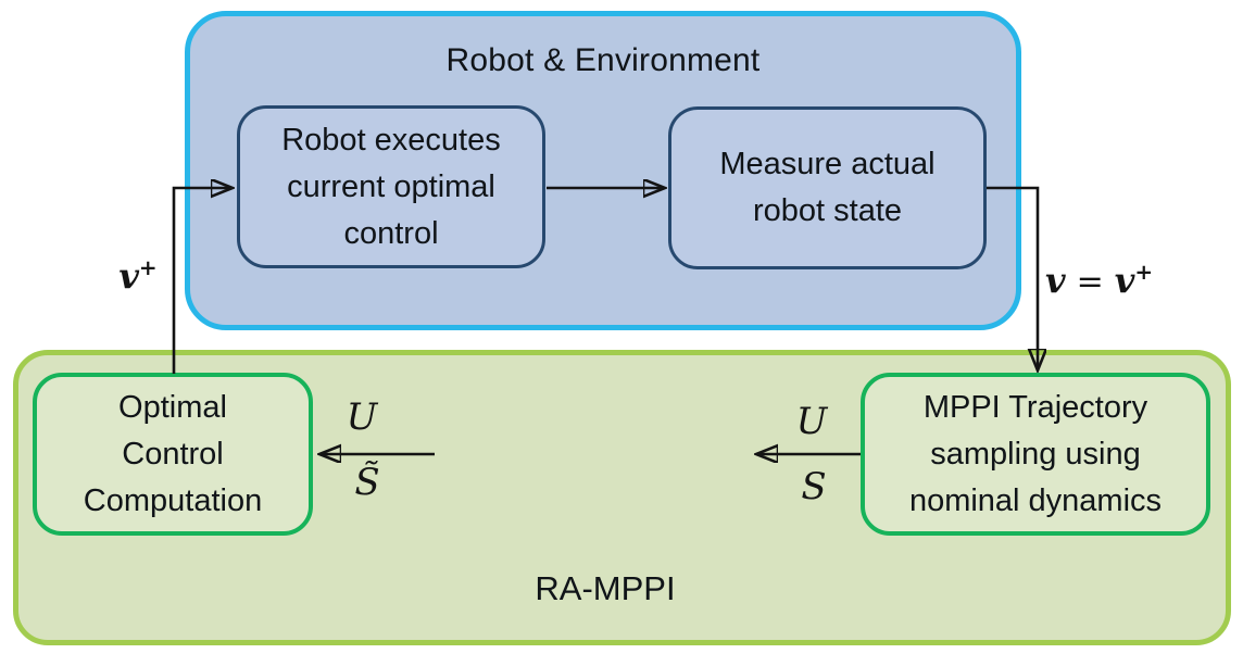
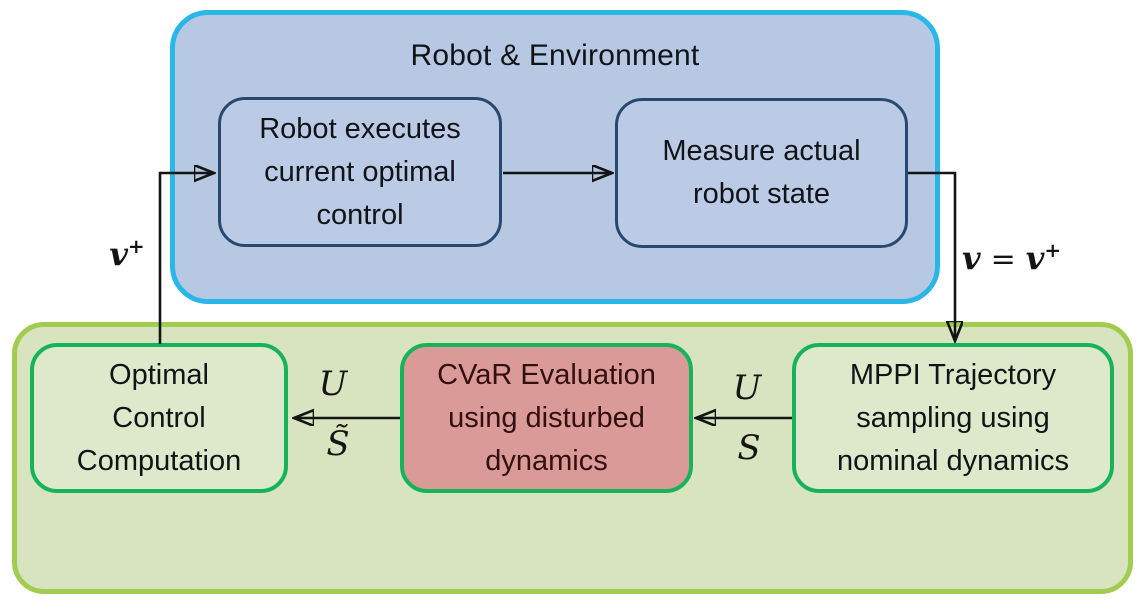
  Robot & Environment
- RA-MPPI
  Robot executes
  current optimal
  control
  Measure actual
  robot state
  Optimal
  Control
  Computation
+ CVaR Evaluation
+ using disturbed
+ dynamics
  MPPI Trajectory
  sampling using
  nominal dynamics
  v+
  v = v+
  U
  S̃
  U
  S
